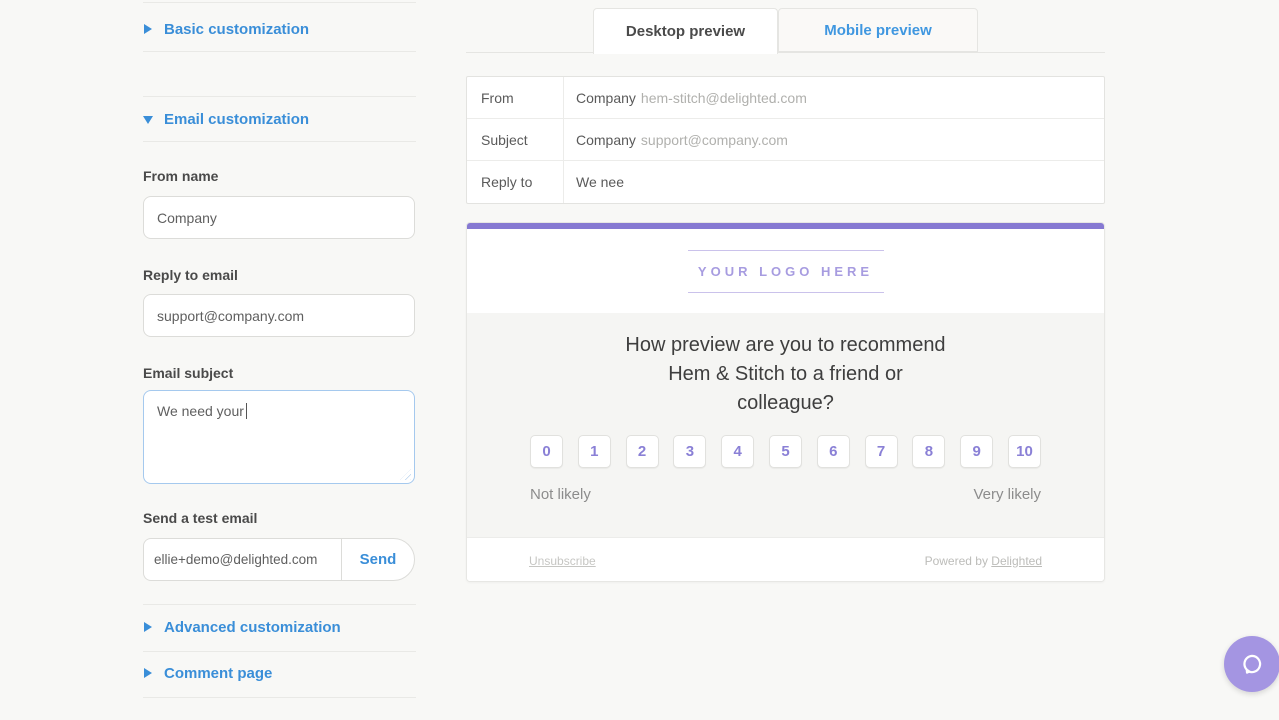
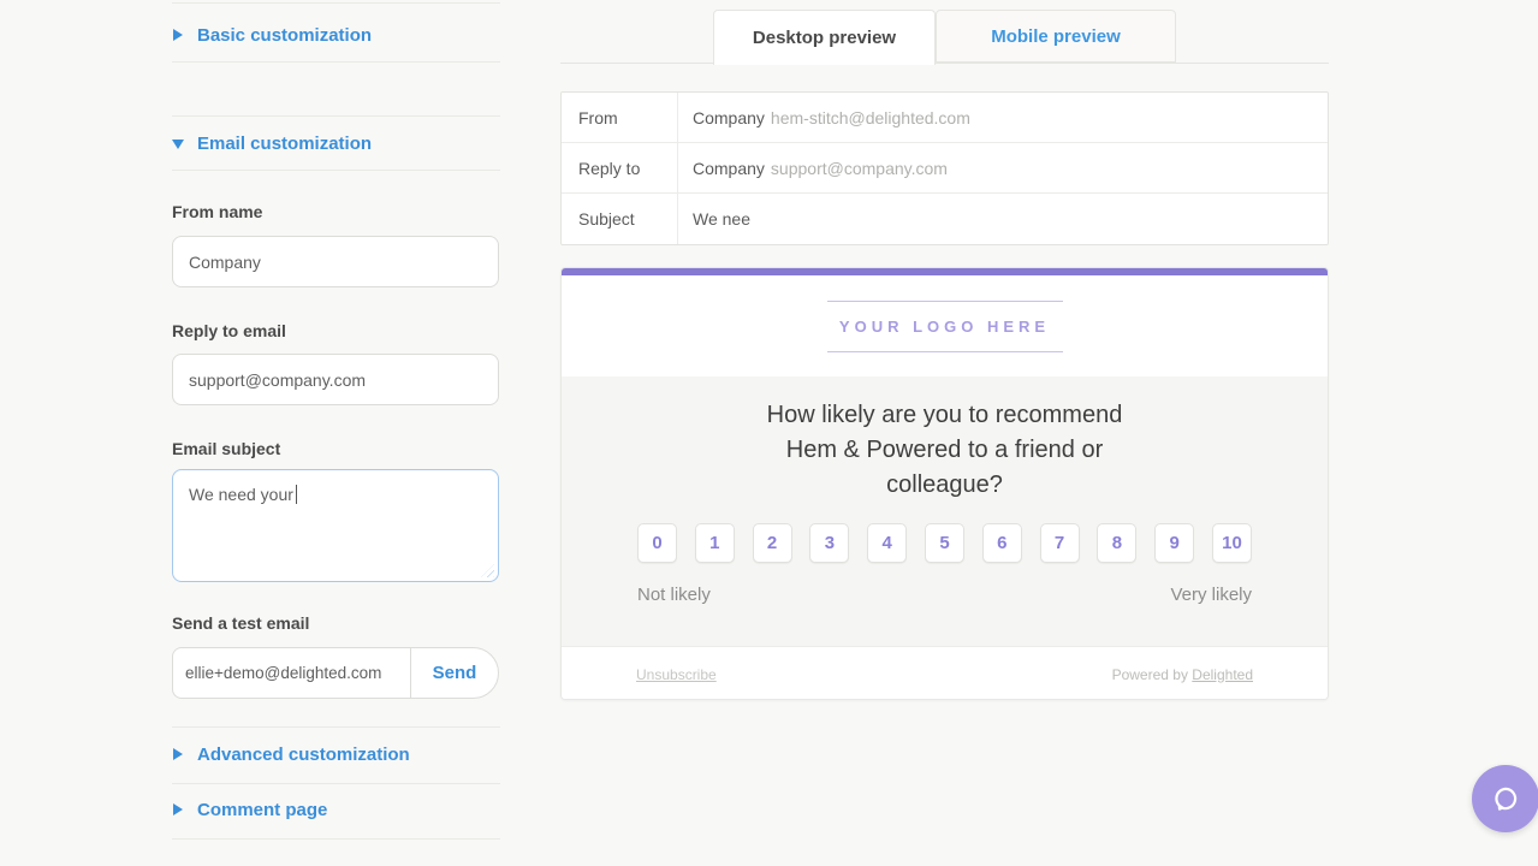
  Basic customization
  Email customization
  From name
  Company
  Reply to email
  support@company.com
  Email subject
  We need your
  Send a test email
  ellie+demo@delighted.com
  Send
  Advanced customization
  Comment page
  Desktop preview
  Mobile preview
  From
  Company
  hem-stitch@delighted.com
- Subject
+ Reply to
  Company
  support@company.com
- Reply to
+ Subject
  We nee
  YOUR LOGO HERE
- How preview are you to recommend
+ How likely are you to recommend
- Hem & Stitch to a friend or
+ Hem & Powered to a friend or
  colleague?
  0
  1
  2
  3
  4
  5
  6
  7
  8
  9
  10
  Not likely
  Very likely
  Unsubscribe
  Powered by Delighted
